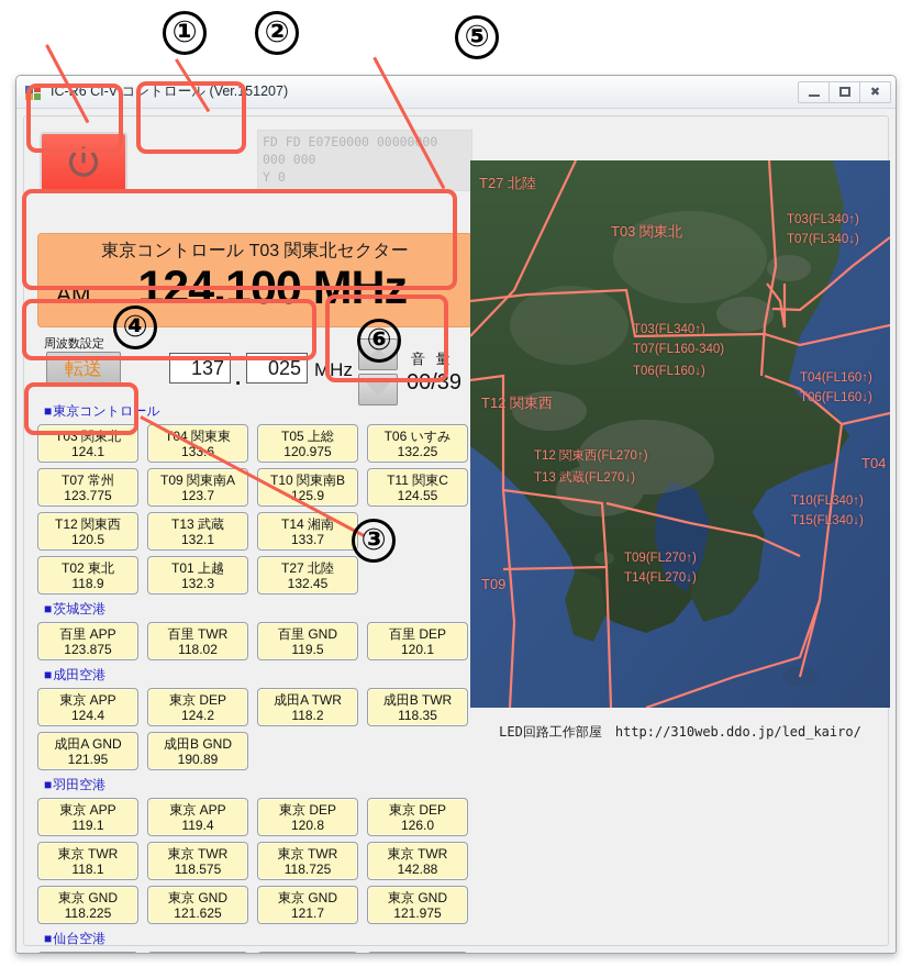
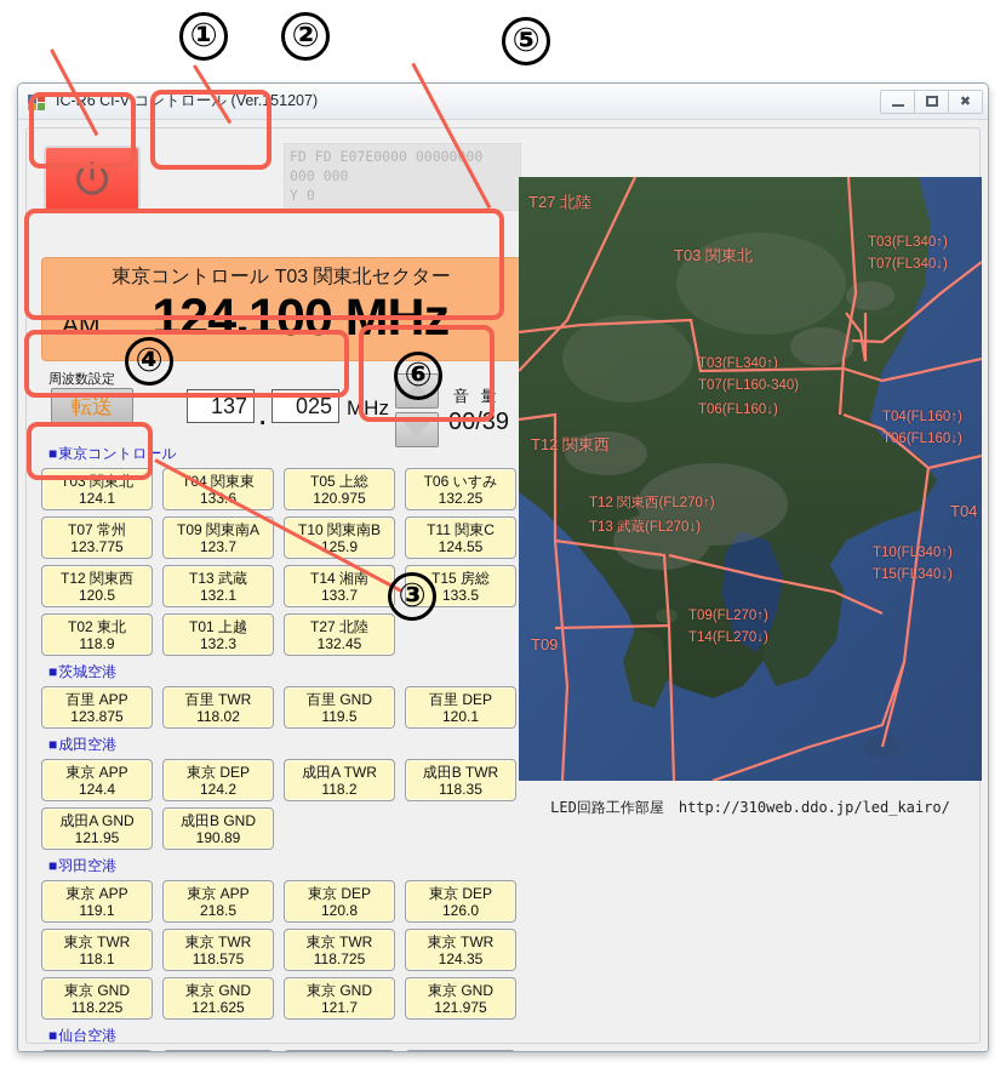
  IC-R6 CI-V コントロー (Ver.151207)
  ✖
  FD FD E07E0000 0000000
  000 000
  Y 0
  東京コントロール T03 関東北セクター
  AM
  124.100 MHz
  周波数設定
  転送
  137
  .
  025
  MHz
  音 量
  00/39
  ■東京コントロール
  T03 関東北
  124.1
  T4 関東東
  1336
  T05 上総
  120.975
  T06 いすみ
  132.25
  T07 常州
  123.775
  T09 関東南A
  123.7
  T10 関東南B
  125.9
  T11 関東C
  124.55
  T12 関東西
  120.5
  T13 武蔵
  132.1
  T14 湘南
  133.7
+ T15 房総
+ 133.5
  T02 東北
  118.9
  T01 上越
  132.3
  T27 北陸
  132.45
  ■茨城空港
  百里 APP
  123.875
  百里 TWR
  118.02
  百里 GND
  119.5
  百里 DEP
  120.1
  ■成田空港
  東京 APP
  124.4
  東京 DEP
  124.2
  成田A TWR
  118.2
  成田B TWR
  118.35
  成田A GND
  121.95
  成田B GND
  190.89
  ■羽田空港
  東京 APP
  119.1
  東京 APP
- 119.4
+ 218.5
  東京 DEP
  120.8
  東京 DEP
  126.0
  東京 TWR
  118.1
  東京 TWR
  118.575
  東京 TWR
  118.725
  東京 TWR
- 142.88
+ 124.35
  東京 GND
  118.225
  東京 GND
  121.625
  東京 GND
  121.7
  東京 GND
  121.975
  ■仙台空港
  T27 北陸
  T03 関東北
  T03(FL340↑)
  T07(FL340↓)
  T03(FL340↑)
  T07(FL160-340)
  T06(FL160↓)
  T04(FL160↑)
  T06(FL160↓)
  T12 関東西
  T12 関東西(FL270↑)
  T13 武蔵(FL270↓)
  T04
  T09
  T09(FL270↑)
  T14(FL270↓)
  T10(FL340↑)
  T15(FL340↓)
  LED回路工作部屋 http://310web.ddo.jp/led_kairo/
  ①
  ②
  ⑤
  ④
  ⑥
  ③
